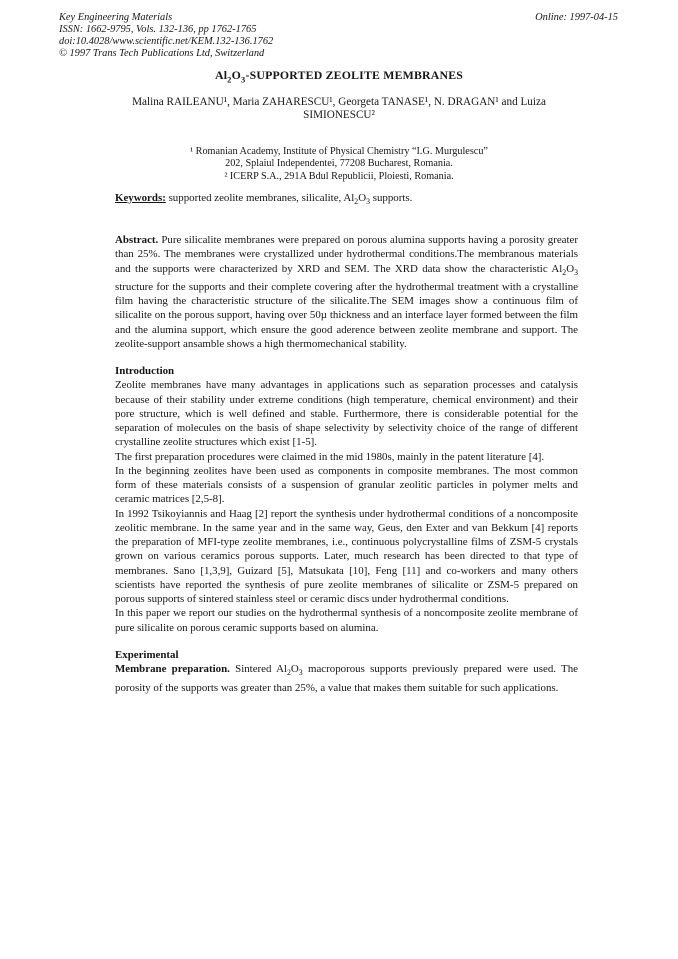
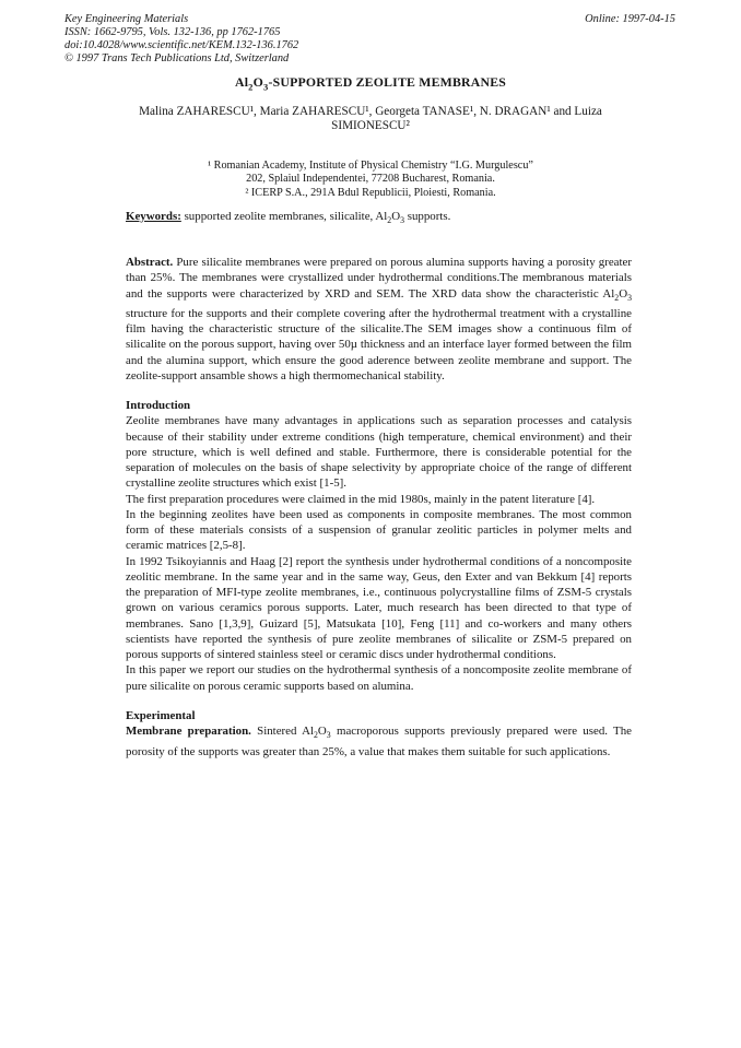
  Key Engineering Materials
  ISSN: 1662-9795, Vols. 132-136, pp 1762-1765
  doi:10.4028/www.scientific.net/KEM.132-136.1762
  © 1997 Trans Tech Publications Ltd, Switzerland
  Online: 1997-04-15
  Al2O3-SUPPORTED ZEOLITE MEMBRANES
- Malina RAILEANU¹, Maria ZAHARESCU¹, Georgeta TANASE¹, N. DRAGAN¹ and Luiza
+ Malina ZAHARESCU¹, Maria ZAHARESCU¹, Georgeta TANASE¹, N. DRAGAN¹ and Luiza
  SIMIONESCU²
  ¹ Romanian Academy, Institute of Physical Chemistry “I.G. Murgulescu”
  202, Splaiul Independentei, 77208 Bucharest, Romania.
  ² ICERP S.A., 291A Bdul Republicii, Ploiesti, Romania.
  Keywords: supported zeolite membranes, silicalite, Al2O3 supports.
  Abstract. Pure silicalite membranes were prepared on porous alumina supports having a porosity greater than 25%. The membranes were crystallized under hydrothermal conditions.The membranous materials and the supports were characterized by XRD and SEM. The XRD data show the characteristic Al2O3 structure for the supports and their complete covering after the hydrothermal treatment with a crystalline film having the characteristic structure of the silicalite.The SEM images show a continuous film of silicalite on the porous support, having over 50µ thickness and an interface layer formed between the film and the alumina support, which ensure the good aderence between zeolite membrane and support. The zeolite-support ansamble shows a high thermomechanical stability.
  Introduction
- Zeolite membranes have many advantages in applications such as separation processes and catalysis because of their stability under extreme conditions (high temperature, chemical environment) and their pore structure, which is well defined and stable. Furthermore, there is considerable potential for the separation of molecules on the basis of shape selectivity by selectivity choice of the range of different crystalline zeolite structures which exist [1-5].
+ Zeolite membranes have many advantages in applications such as separation processes and catalysis because of their stability under extreme conditions (high temperature, chemical environment) and their pore structure, which is well defined and stable. Furthermore, there is considerable potential for the separation of molecules on the basis of shape selectivity by appropriate choice of the range of different crystalline zeolite structures which exist [1-5].
  The first preparation procedures were claimed in the mid 1980s, mainly in the patent literature [4].
  In the beginning zeolites have been used as components in composite membranes. The most common form of these materials consists of a suspension of granular zeolitic particles in polymer melts and ceramic matrices [2,5-8].
  In 1992 Tsikoyiannis and Haag [2] report the synthesis under hydrothermal conditions of a noncomposite zeolitic membrane. In the same year and in the same way, Geus, den Exter and van Bekkum [4] reports the preparation of MFI-type zeolite membranes, i.e., continuous polycrystalline films of ZSM-5 crystals grown on various ceramics porous supports. Later, much research has been directed to that type of membranes. Sano [1,3,9], Guizard [5], Matsukata [10], Feng [11] and co-workers and many others scientists have reported the synthesis of pure zeolite membranes of silicalite or ZSM-5 prepared on porous supports of sintered stainless steel or ceramic discs under hydrothermal conditions.
  In this paper we report our studies on the hydrothermal synthesis of a noncomposite zeolite membrane of pure silicalite on porous ceramic supports based on alumina.
  Experimental
  Membrane preparation. Sintered Al2O3 macroporous supports previously prepared were used. The porosity of the supports was greater than 25%, a value that makes them suitable for such applications.
